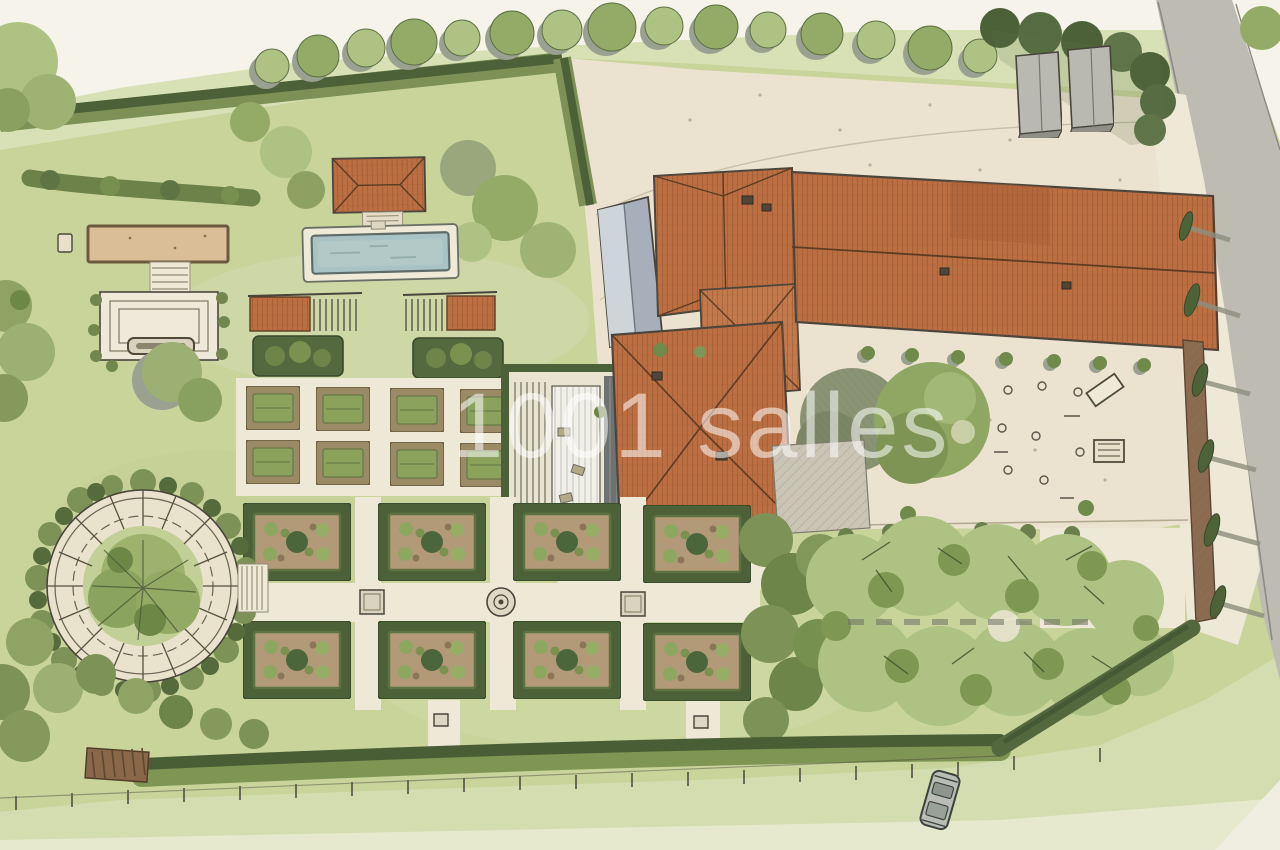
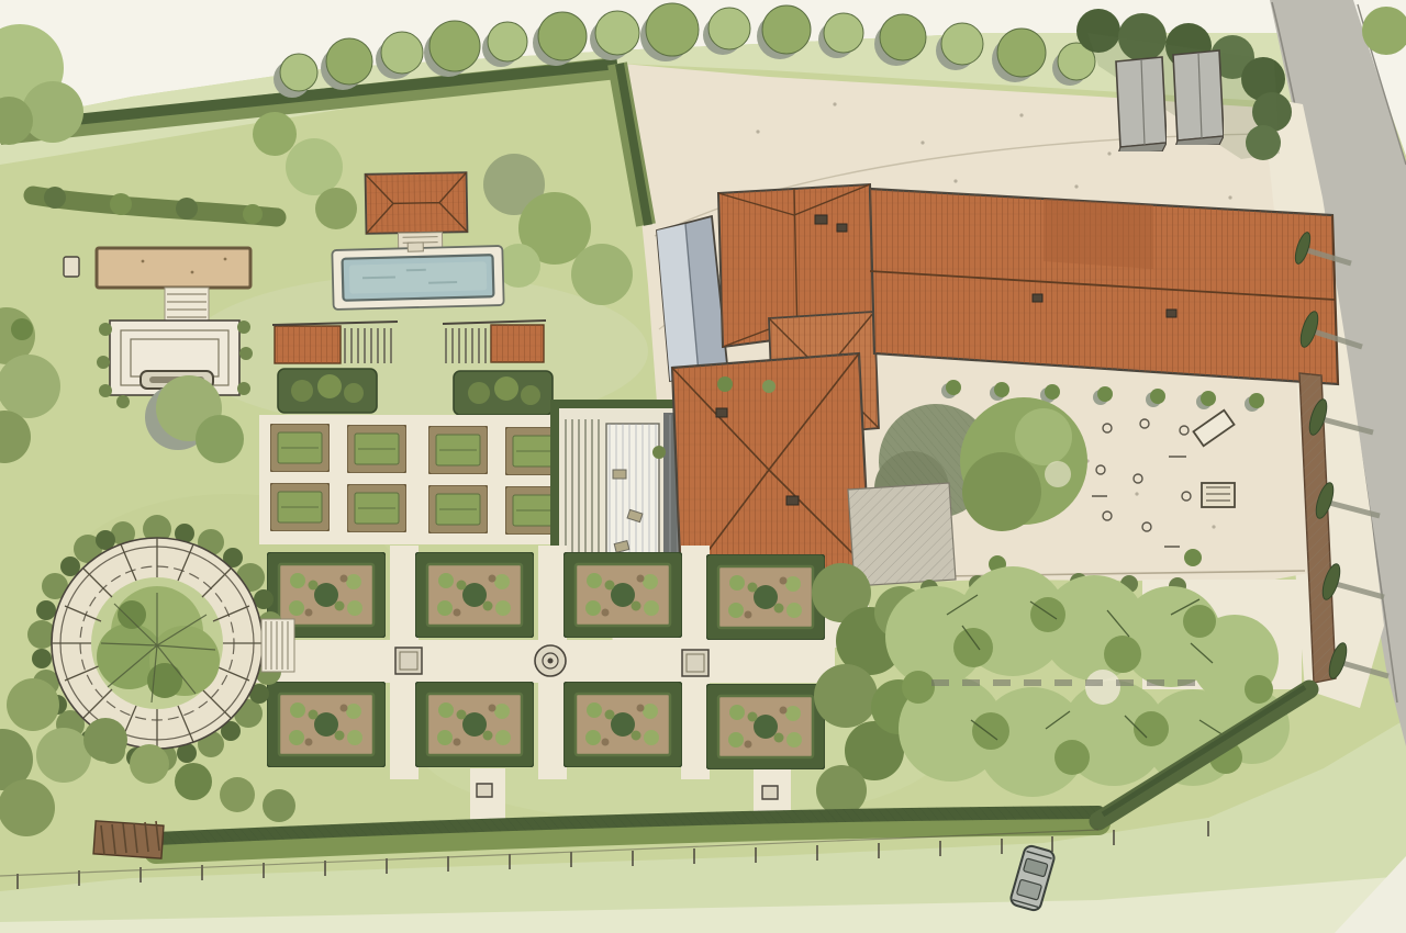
- 1001 salles
